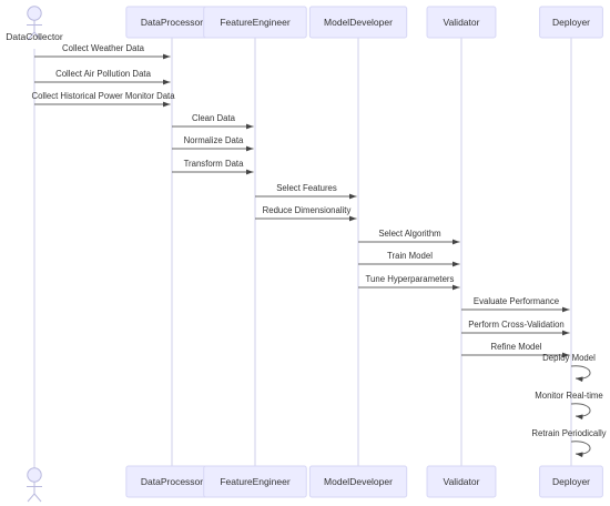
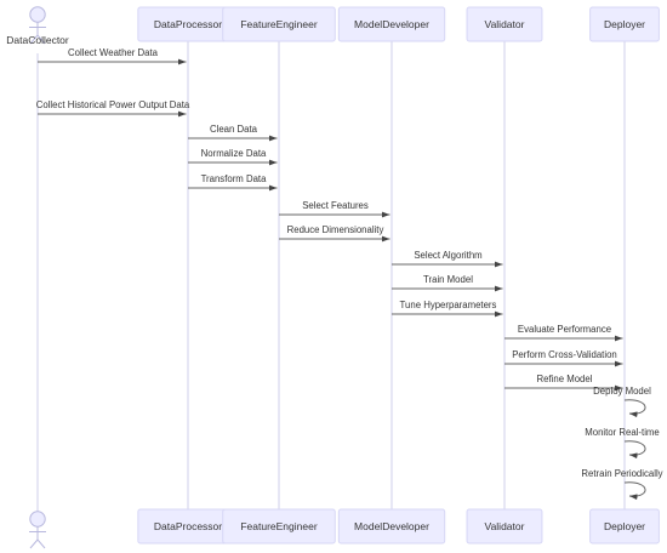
  Collect Weather Data
- Collect Air Pollution Data
- Collect Historical Power Monitor Data
+ Collect Historical Power Output Data
  Clean Data
  Normalize Data
  Transform Data
  Select Features
  Reduce Dimensionality
  Select Algorithm
  Train Model
  Tune Hyperparameters
  Evaluate Performance
  Perform Cross-Validation
  Refine Model
  Deploy Model
  Monitor Real-time
  Retrain Periodically
  DataCollector
  DataProcessor
  DataProcessor
  FeatureEngineer
  FeatureEngineer
  ModelDeveloper
  ModelDeveloper
  Validator
  Validator
  Deployer
  Deployer
